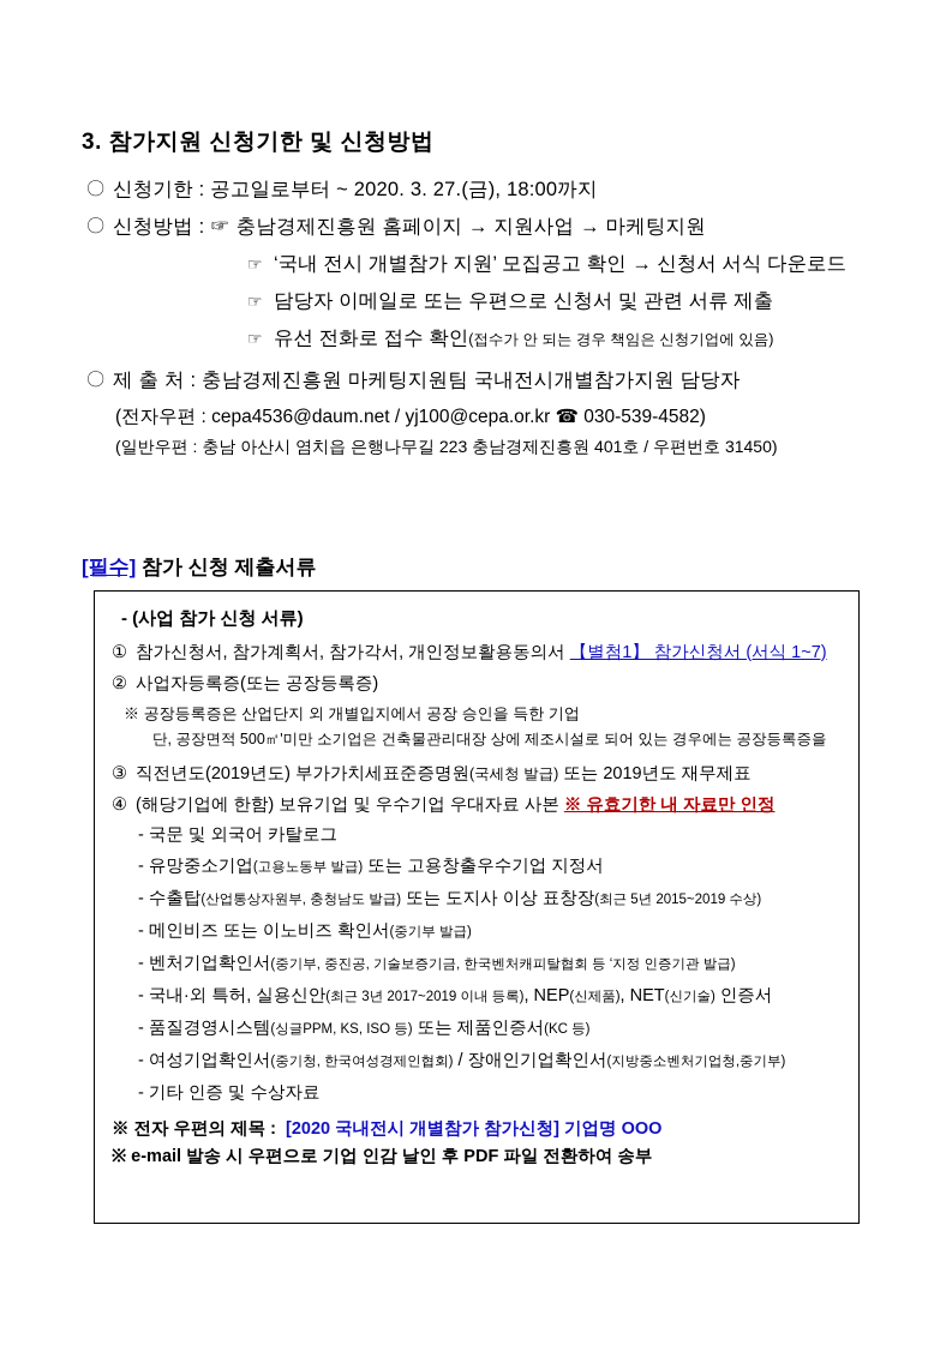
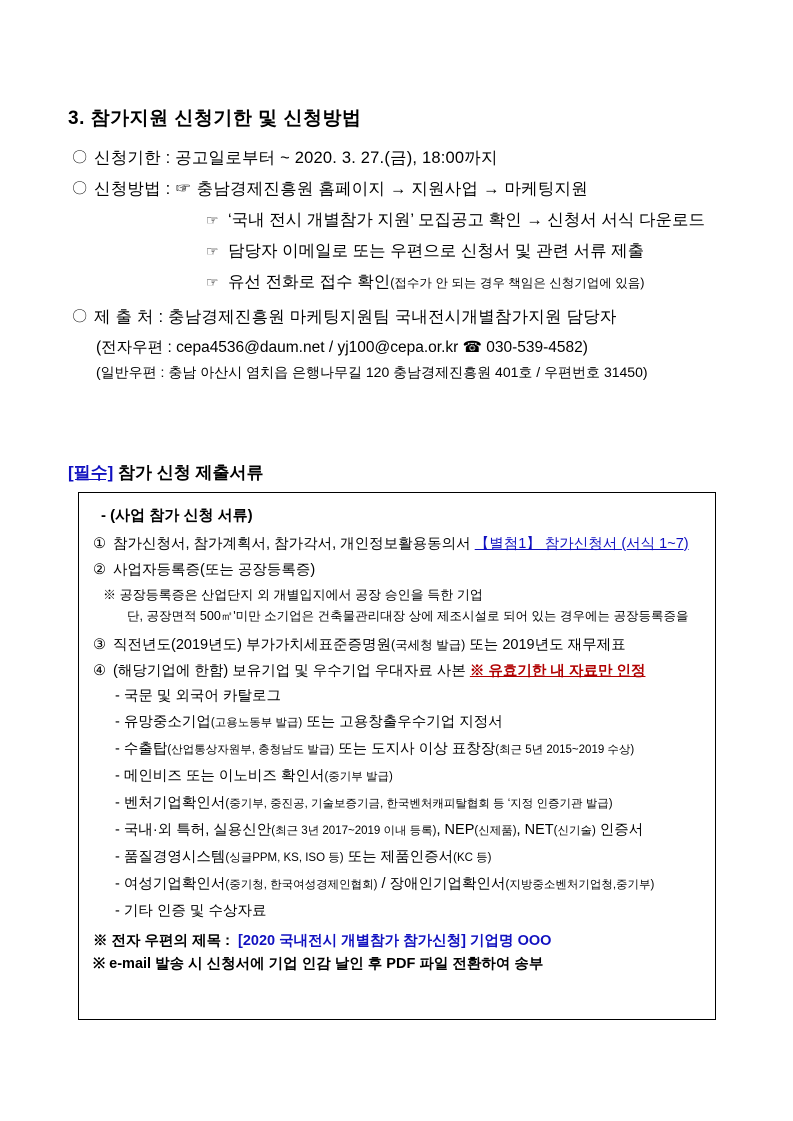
  3. 참가지원 신청기한 및 신청방법
  〇
  신청기한 : 공고일로부터 ~ 2020. 3. 27.(금), 18:00까지
  〇
  신청방법 : ☞ 충남경제진흥원 홈페이지 → 지원사업 → 마케팅지원
  ☞
  ‘국내 전시 개별참가 지원’ 모집공고 확인 → 신청서 서식 다운로드
  ☞
  담당자 이메일로 또는 우편으로 신청서 및 관련 서류 제출
  ☞
  유선 전화로 접수 확인(접수가 안 되는 경우 책임은 신청기업에 있음)
  〇
  제 출 처 : 충남경제진흥원 마케팅지원팀 국내전시개별참가지원 담당자
  (전자우편 : cepa4536@daum.net / yj100@cepa.or.kr ☎ 030-539-4582)
- (일반우편 : 충남 아산시 염치읍 은행나무길 223 충남경제진흥원 401호 / 우편번호 31450)
+ (일반우편 : 충남 아산시 염치읍 은행나무길 120 충남경제진흥원 401호 / 우편번호 31450)
  [필수] 참가 신청 제출서류
  - (사업 참가 신청 서류)
  ① 참가신청서, 참가계획서, 참가각서, 개인정보활용동의서 【별첨1】 참가신청서 (서식 1~7)
  ② 사업자등록증(또는 공장등록증)
  ※ 공장등록증은 산업단지 외 개별입지에서 공장 승인을 득한 기업
  단, 공장면적 500㎡'미만 소기업은 건축물관리대장 상에 제조시설로 되어 있는 경우에는 공장등록증을
  ③ 직전년도(2019년도) 부가가치세표준증명원(국세청 발급) 또는 2019년도 재무제표
  ④ (해당기업에 한함) 보유기업 및 우수기업 우대자료 사본 ※ 유효기한 내 자료만 인정
  - 국문 및 외국어 카탈로그
  - 유망중소기업(고용노동부 발급) 또는 고용창출우수기업 지정서
  - 수출탑(산업통상자원부, 충청남도 발급) 또는 도지사 이상 표창장(최근 5년 2015~2019 수상)
  - 메인비즈 또는 이노비즈 확인서(중기부 발급)
  - 벤처기업확인서(중기부, 중진공, 기술보증기금, 한국벤처캐피탈협회 등 ʻ지정 인증기관 발급)
  - 국내·외 특허, 실용신안(최근 3년 2017~2019 이내 등록), NEP(신제품), NET(신기술) 인증서
  - 품질경영시스템(싱글PPM, KS, ISO 등) 또는 제품인증서(KC 등)
  - 여성기업확인서(중기청, 한국여성경제인협회) / 장애인기업확인서(지방중소벤처기업청,중기부)
  - 기타 인증 및 수상자료
  ※ 전자 우편의 제목 : [2020 국내전시 개별참가 참가신청] 기업명 OOO
- ※ e-mail 발송 시 우편으로 기업 인감 날인 후 PDF 파일 전환하여 송부
+ ※ e-mail 발송 시 신청서에 기업 인감 날인 후 PDF 파일 전환하여 송부
